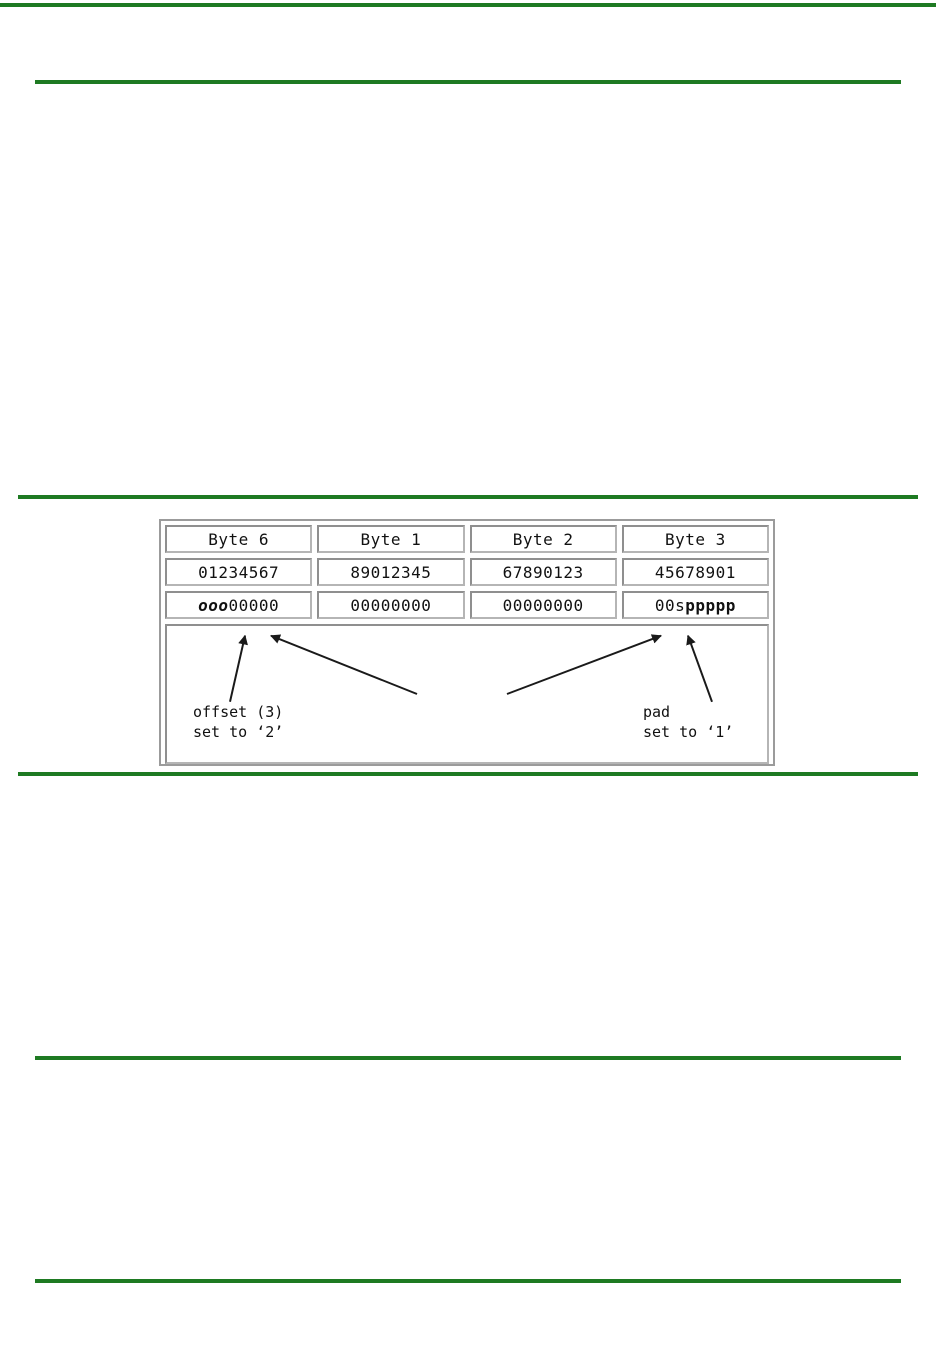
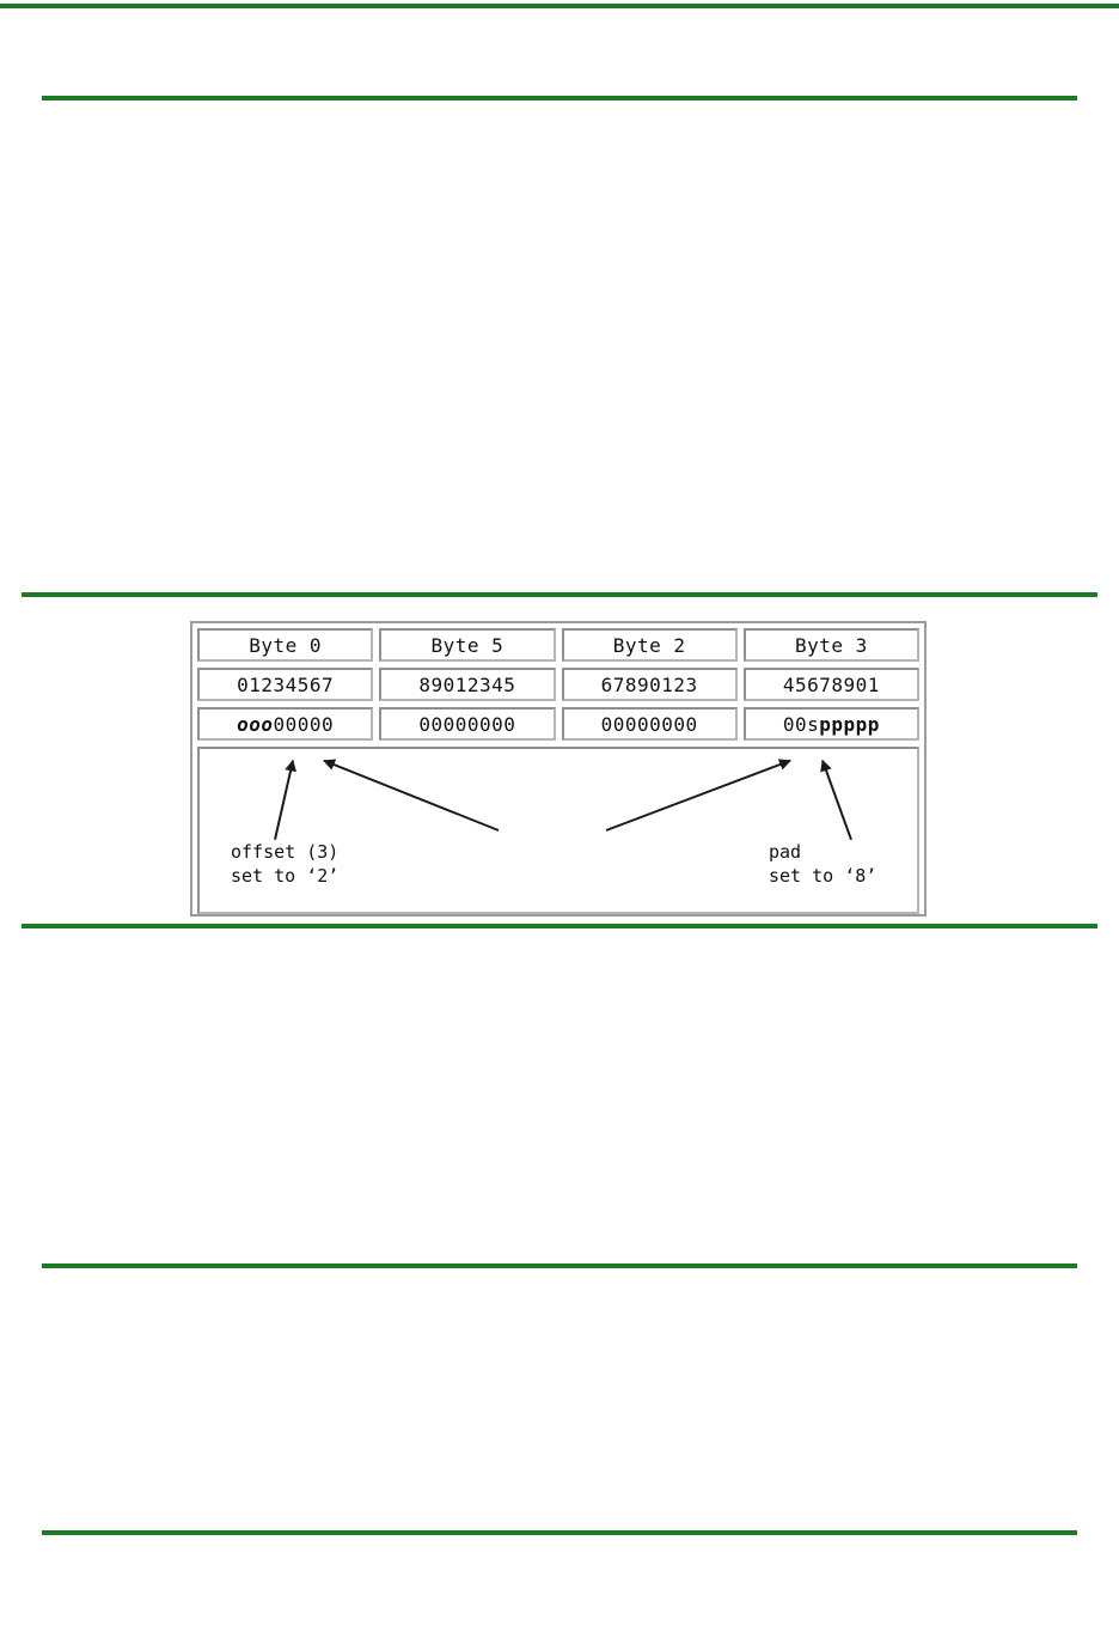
- Byte 6
+ Byte 0
- Byte 1
+ Byte 5
  Byte 2
  Byte 3
  01234567
  89012345
  67890123
  45678901
  ooo00000
  00000000
  00000000
  00sppppp
  offset (3)
  set to ‘2’
  pad
- set to ‘1’
+ set to ‘8’
